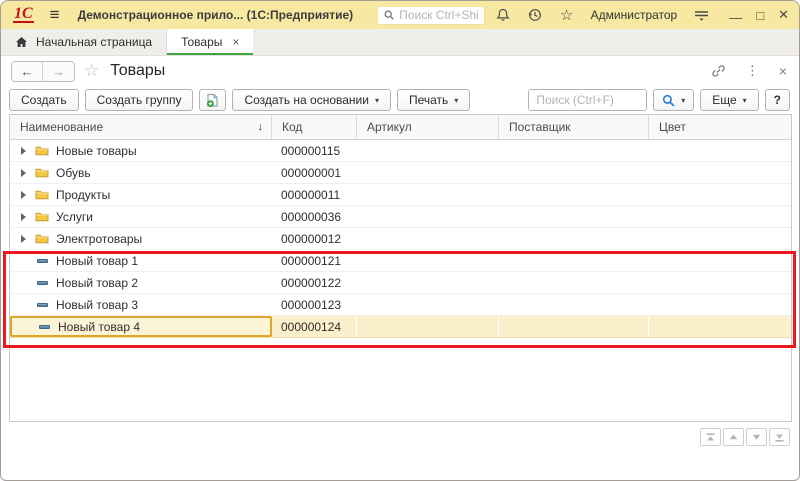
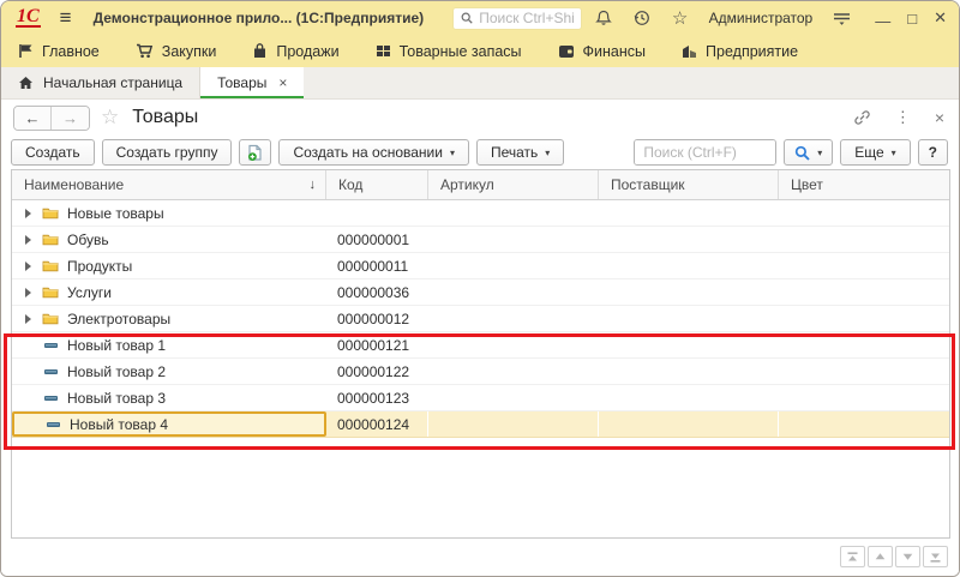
  1С
  ≡
  Демонстрационное прило... (1С:Предприятие)
  Поиск Ctrl+Sh
  ☆
  Администратор
  —
  □
  ✕
+ Главное
+ Закупки
+ Продажи
+ Товарные запасы
+ Финансы
+ Предприятие
  Начальная страница
  Товары
  ×
  ←
  →
  ☆
  Товары
  ⋮
  ×
  Создать
  Создать группу
  Создать на основании
  ▾
  Печать
  ▾
  Поиск (Ctrl+F)
  ▾
  Еще
  ▾
  ?
  Наименование
  ↓
  Код
  Артикул
  Поставщик
  Цвет
  Новые товары
- 000000115
  Обувь
  000000001
  Продукты
  000000011
  Услуги
  000000036
  Электротовары
  000000012
  Новый товар 1
  000000121
  Новый товар 2
  000000122
  Новый товар 3
  000000123
  Новый товар 4
  000000124
